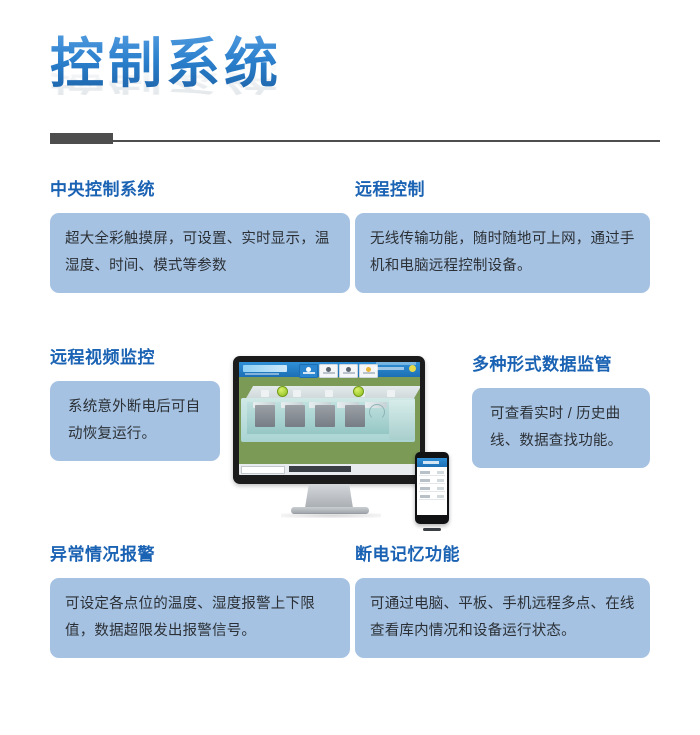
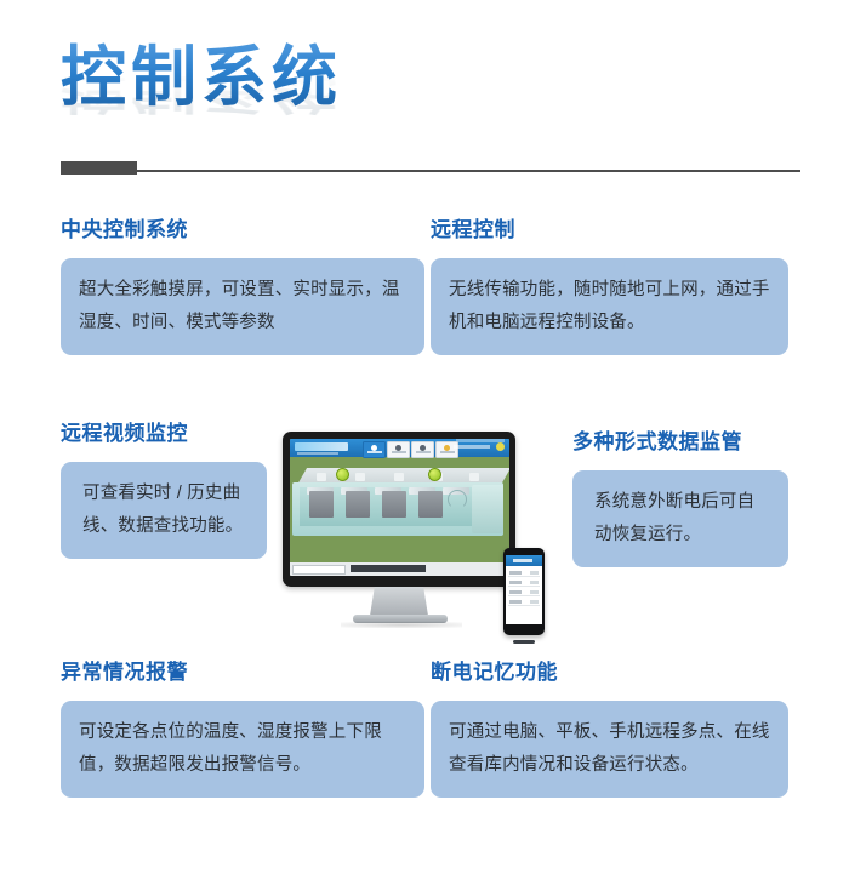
  控制系统
  中央控制系统
  超大全彩触摸屏，可设置、实时显示，温湿度、时间、模式等参数
  远程控制
  无线传输功能，随时随地可上网，通过手机和电脑远程控制设备。
  远程视频监控
- 系统意外断电后可自动恢复运行。
+ 可查看实时 / 历史曲线、数据查找功能。
  多种形式数据监管
- 可查看实时 / 历史曲线、数据查找功能。
+ 系统意外断电后可自动恢复运行。
  异常情况报警
  可设定各点位的温度、湿度报警上下限值，数据超限发出报警信号。
  断电记忆功能
  可通过电脑、平板、手机远程多点、在线查看库内情况和设备运行状态。
